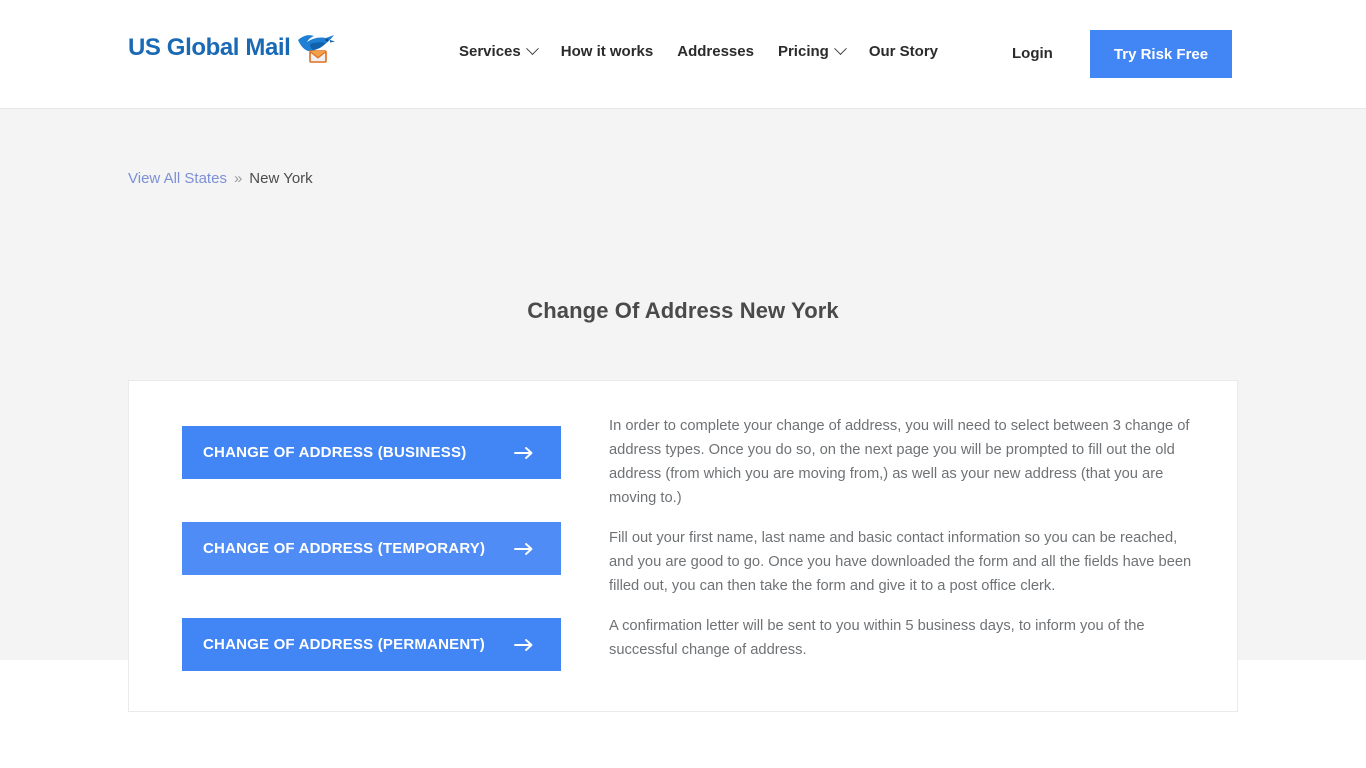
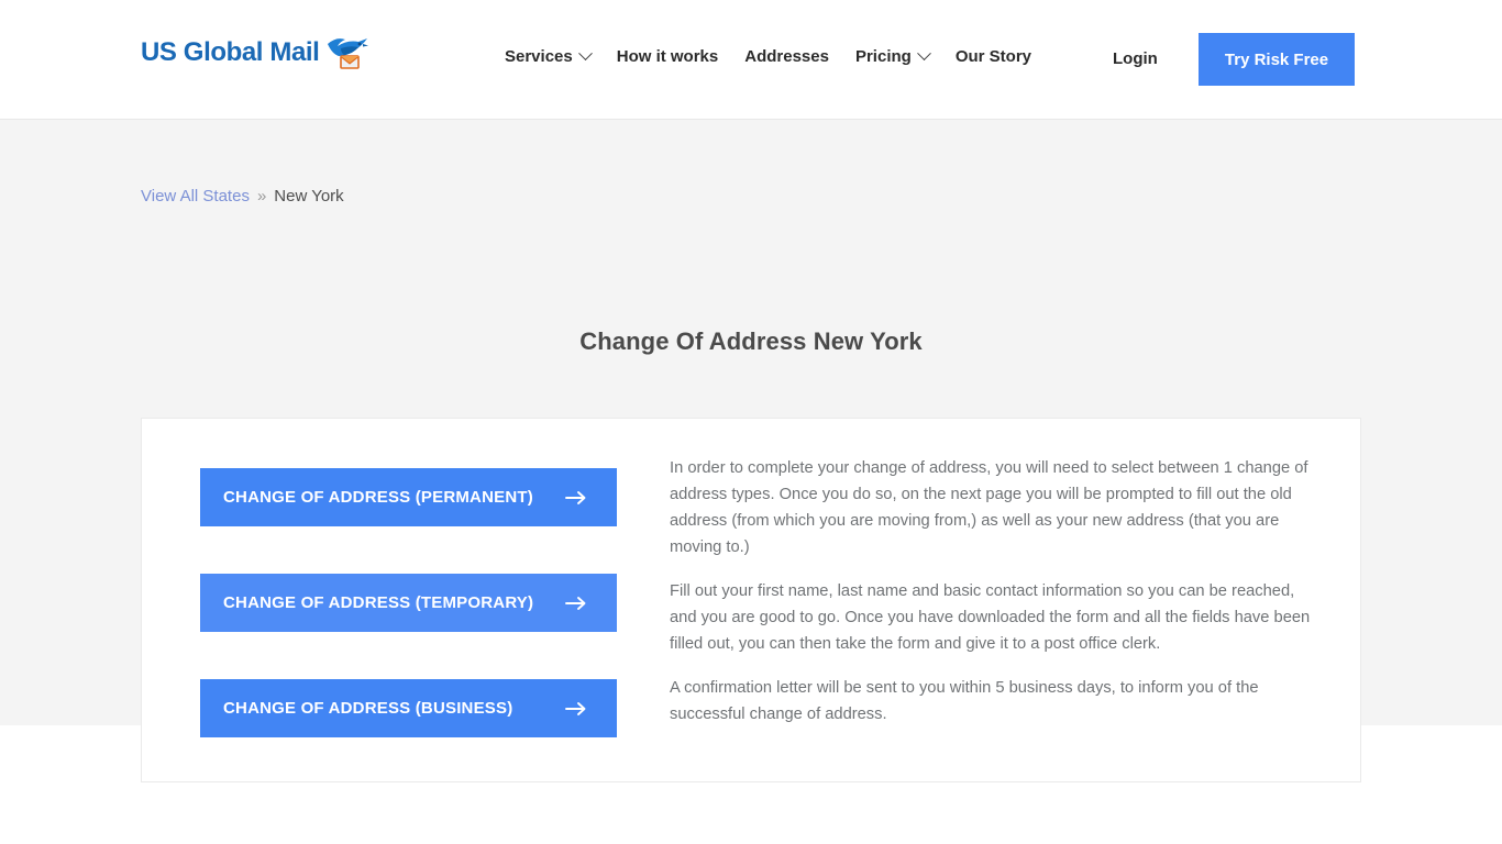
  US Global Mail
  Services
  How it works
  Addresses
  Pricing
  Our Story
  Login
  Try Risk Free
  View All States
  »
  New York
  Change Of Address New York
- CHANGE OF ADDRESS (BUSINESS)
+ CHANGE OF ADDRESS (PERMANENT)
  CHANGE OF ADDRESS (TEMPORARY)
- CHANGE OF ADDRESS (PERMANENT)
+ CHANGE OF ADDRESS (BUSINESS)
- In order to complete your change of address, you will need to select between 3 change of address types. Once you do so, on the next page you will be prompted to fill out the old address (from which you are moving from,) as well as your new address (that you are moving to.)
+ In order to complete your change of address, you will need to select between 1 change of address types. Once you do so, on the next page you will be prompted to fill out the old address (from which you are moving from,) as well as your new address (that you are moving to.)
  Fill out your first name, last name and basic contact information so you can be reached, and you are good to go. Once you have downloaded the form and all the fields have been filled out, you can then take the form and give it to a post office clerk.
  A confirmation letter will be sent to you within 5 business days, to inform you of the successful change of address.
